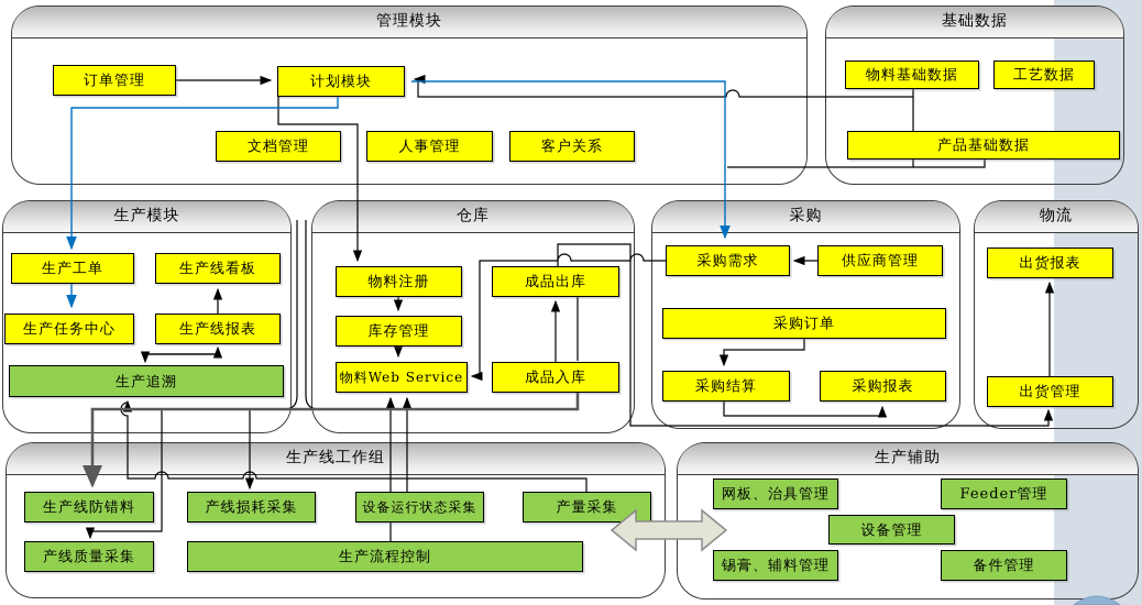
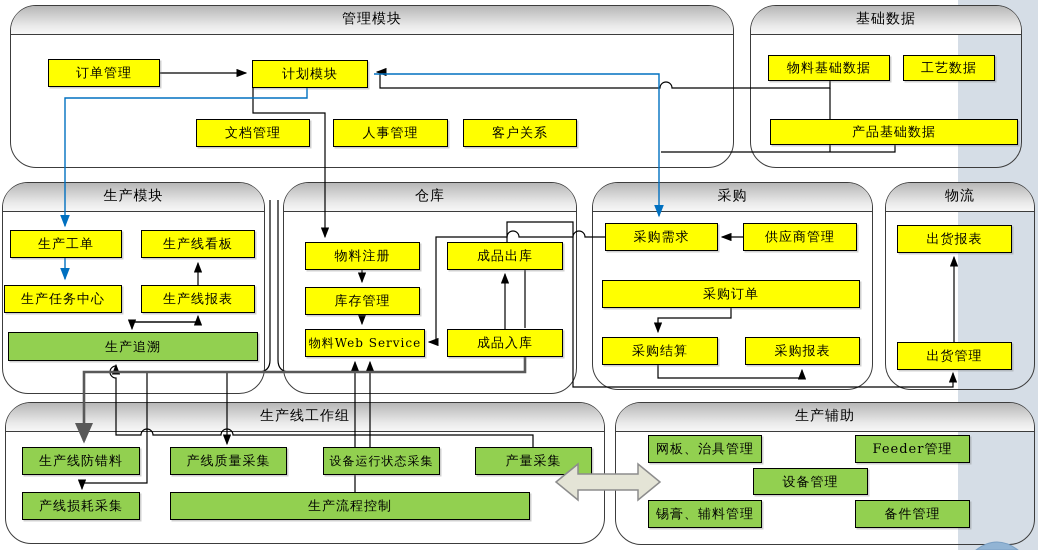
  管理模块
  基础数据
  生产模块
  仓库
  采购
  物流
  生产线工作组
  生产辅助
  订单管理
  计划模块
  文档管理
  人事管理
  客户关系
  物料基础数据
  工艺数据
  产品基础数据
  生产工单
  生产线看板
  生产任务中心
  生产线报表
  生产追溯
  物料注册
  库存管理
  物料Web Service
  成品出库
  成品入库
  采购需求
  供应商管理
  采购订单
  采购结算
  采购报表
  出货报表
  出货管理
  生产线防错料
- 产线损耗采集
+ 产线质量采集
  设备运行状态采集
  产量采集
- 产线质量采集
+ 产线损耗采集
  生产流程控制
  网板、治具管理
  Feeder管理
  设备管理
  锡膏、辅料管理
  备件管理
